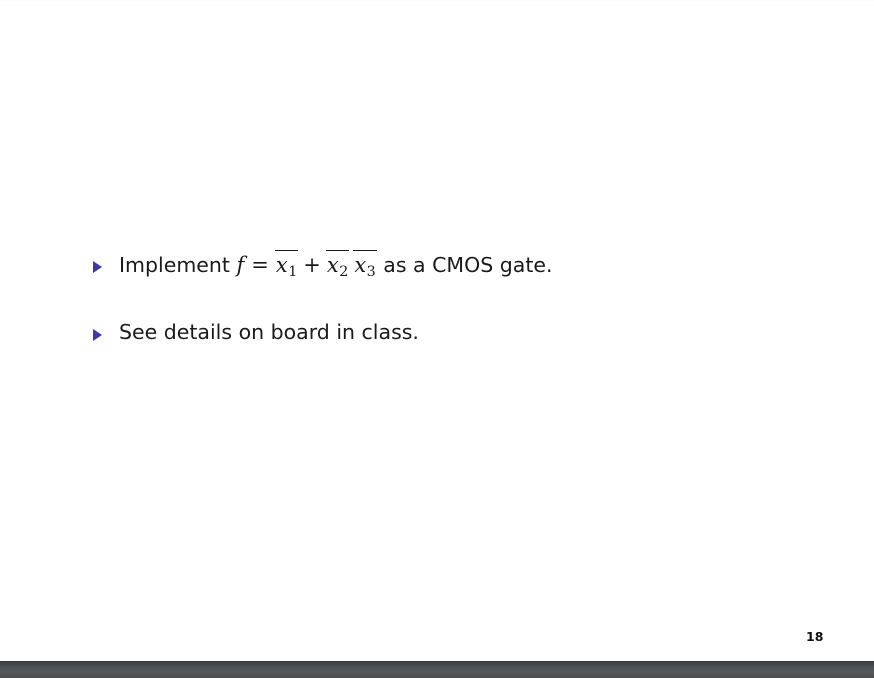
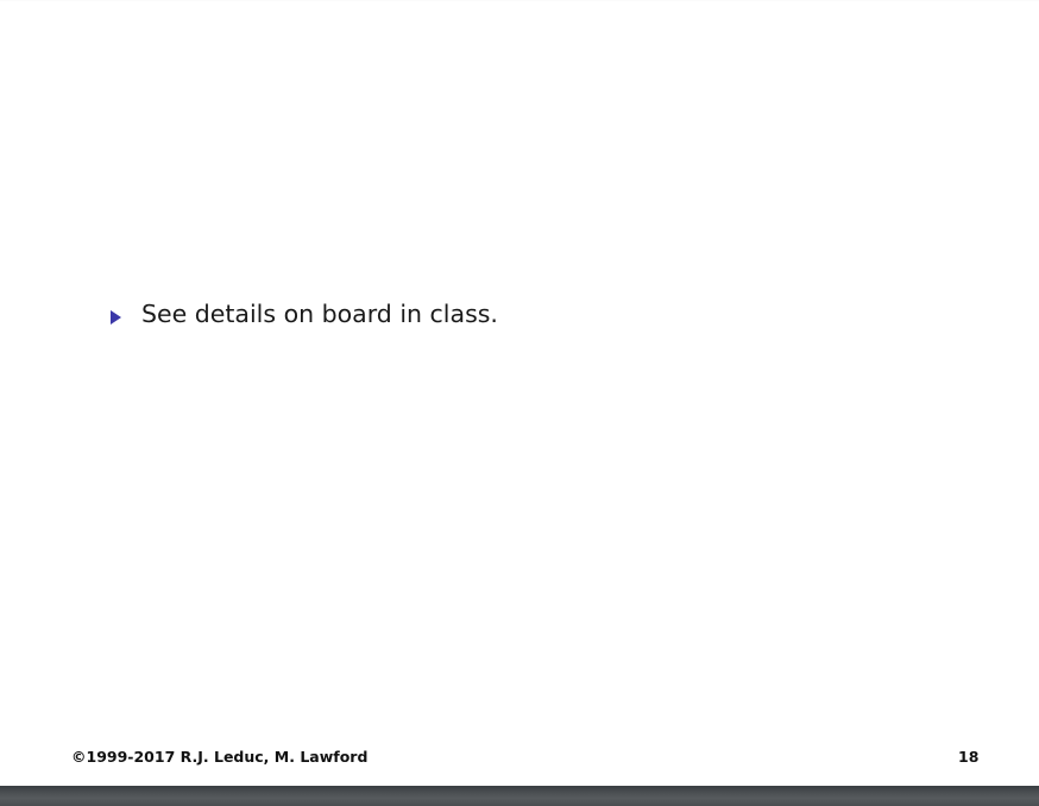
- Implement f = x1 + x2 x3 as a CMOS gate.
  See details on board in class.
+ ©1999-2017 R.J. Leduc, M. Lawford
  18
